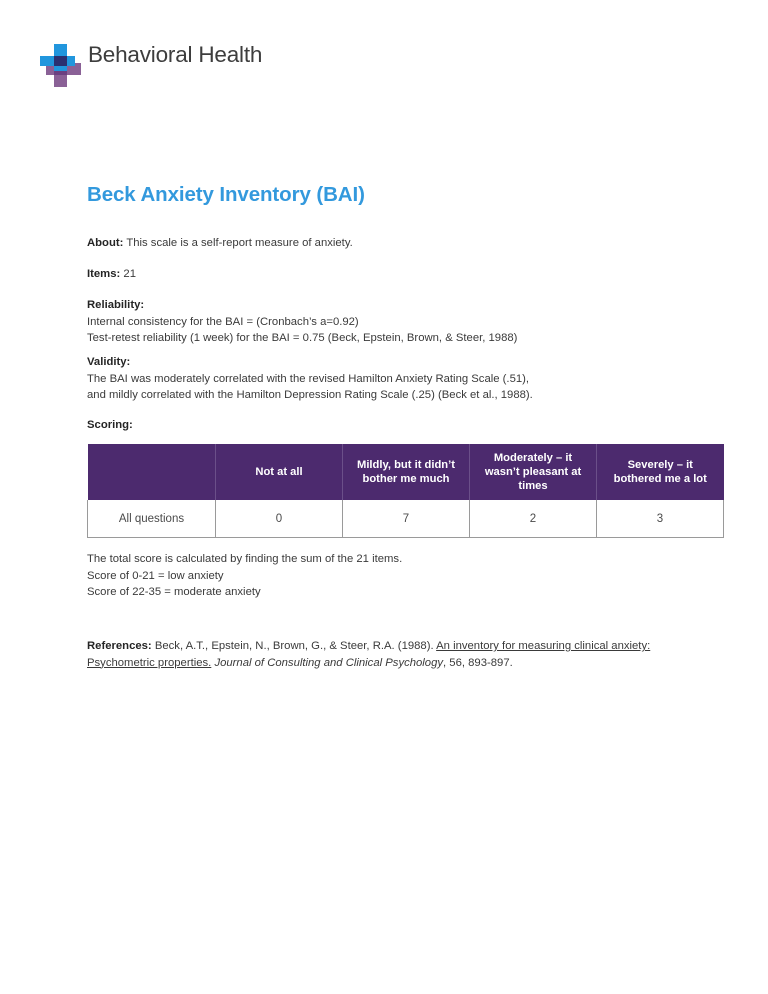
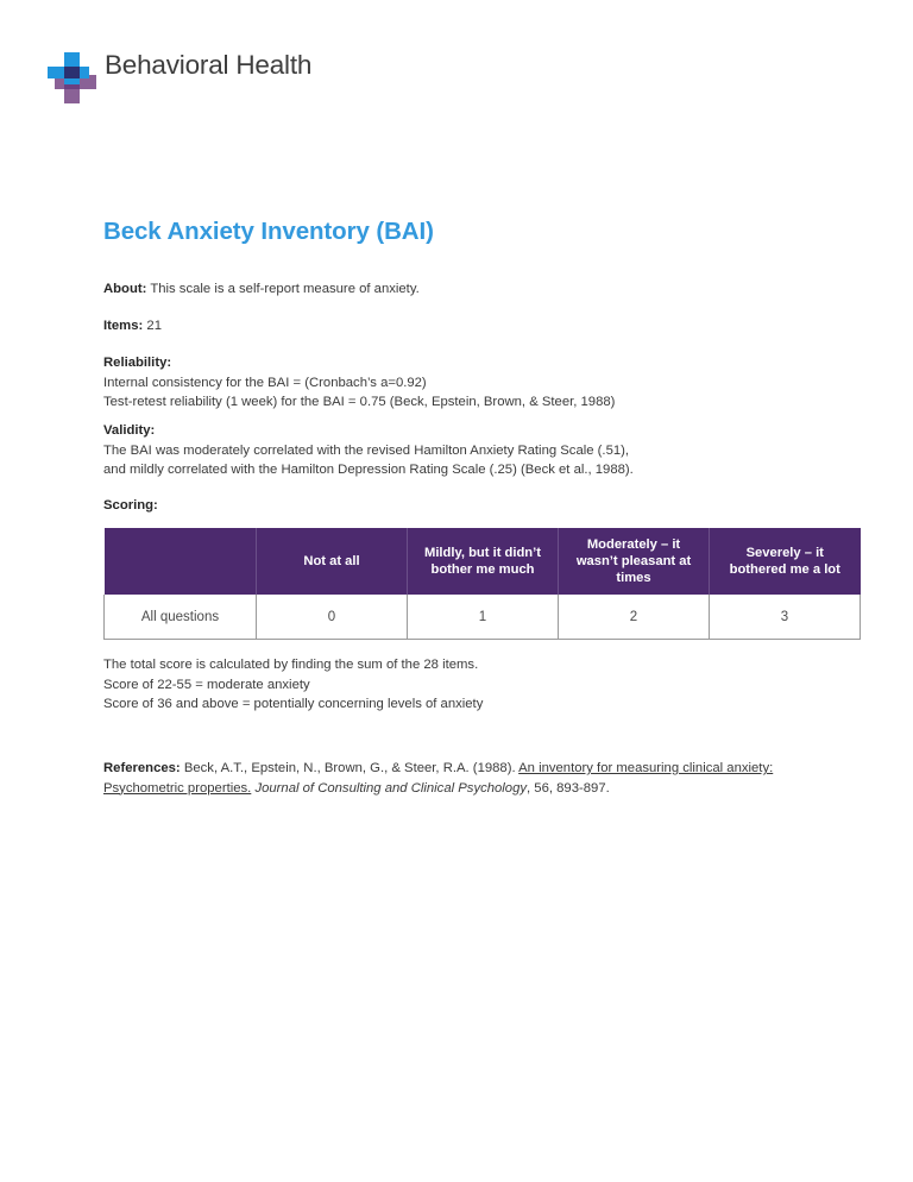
  Behavioral Health
  Beck Anxiety Inventory (BAI)
  About: This scale is a self-report measure of anxiety.
  Items: 21
  Reliability:
  Internal consistency for the BAI = (Cronbach’s a=0.92)
  Test-retest reliability (1 week) for the BAI = 0.75 (Beck, Epstein, Brown, & Steer, 1988)
  Validity:
  The BAI was moderately correlated with the revised Hamilton Anxiety Rating Scale (.51),
  and mildly correlated with the Hamilton Depression Rating Scale (.25) (Beck et al., 1988).
  Scoring:
  	Not at all	Mildly, but it didn’t bother me much	Moderately – it wasn’t pleasant at times	Severely – it bothered me a lot
- All questions	0	7	2	3
+ All questions	0	1	2	3
- The total score is calculated by finding the sum of the 21 items.
+ The total score is calculated by finding the sum of the 28 items.
- Score of 0-21 = low anxiety
- Score of 22-35 = moderate anxiety
+ Score of 22-55 = moderate anxiety
+ Score of 36 and above = potentially concerning levels of anxiety
  References: Beck, A.T., Epstein, N., Brown, G., & Steer, R.A. (1988). An inventory for measuring clinical anxiety: Psychometric properties. Journal of Consulting and Clinical Psychology, 56, 893-897.
